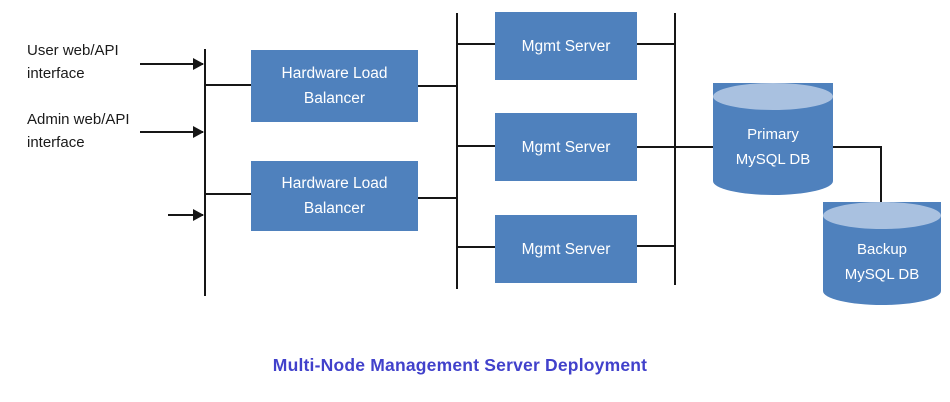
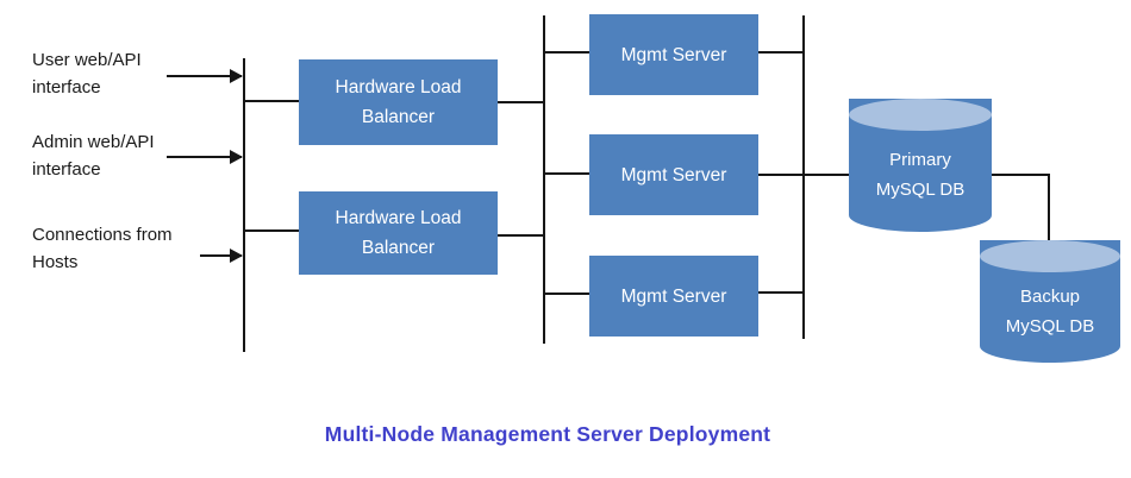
  User web/API interface
  Admin web/API interface
+ Connections from Hosts
  Hardware Load Balancer
  Hardware Load Balancer
  Mgmt Server
  Mgmt Server
  Mgmt Server
  Primary MySQL DB
  Backup MySQL DB
  Multi-Node Management Server Deployment
